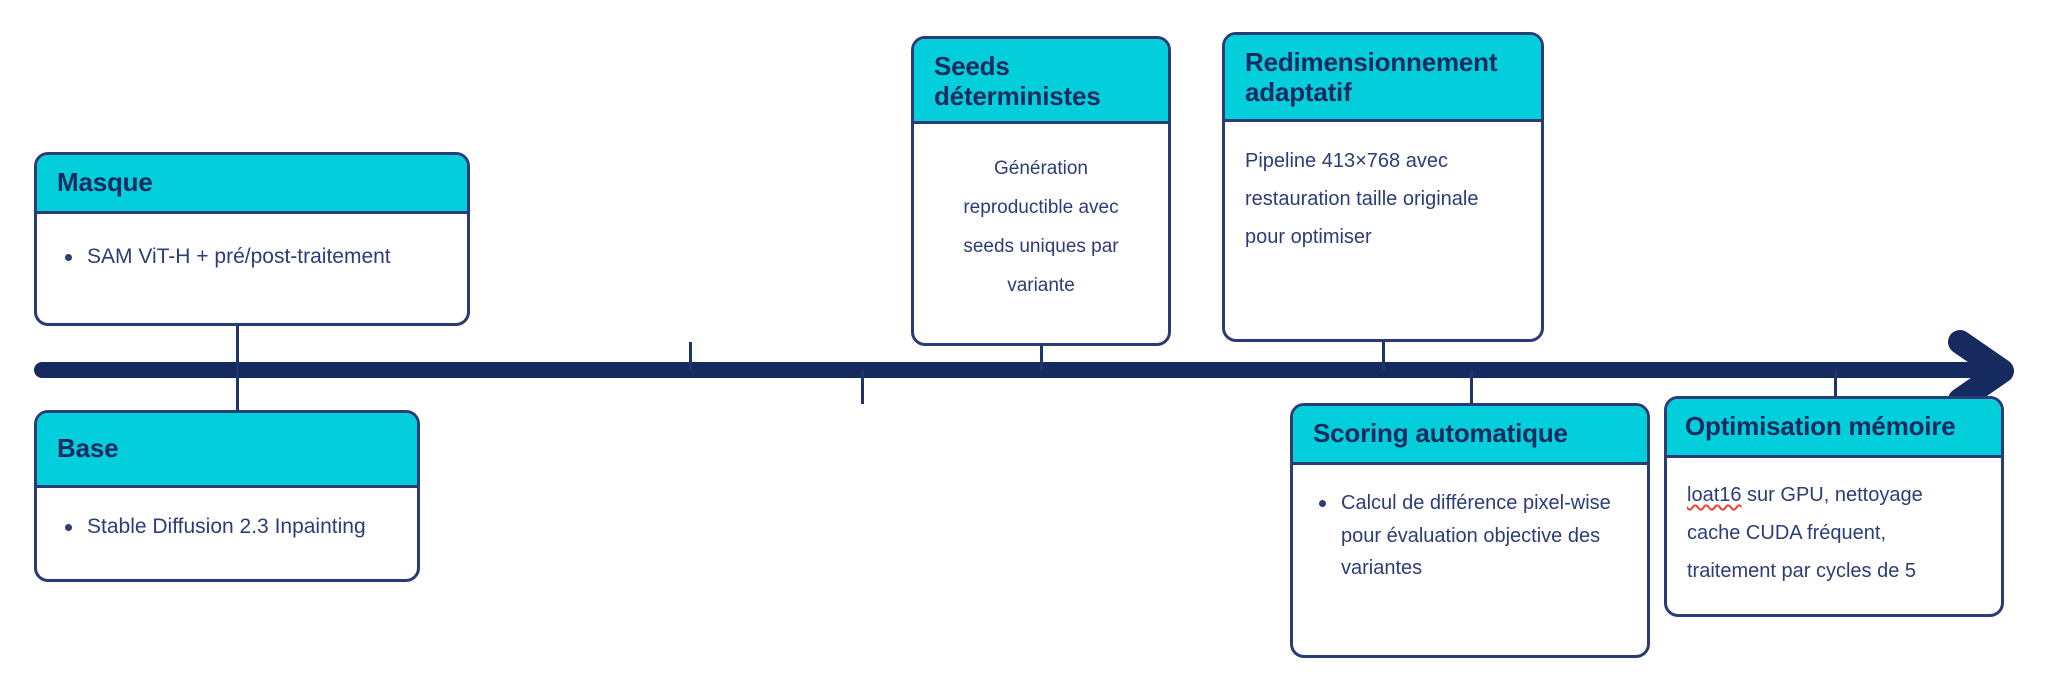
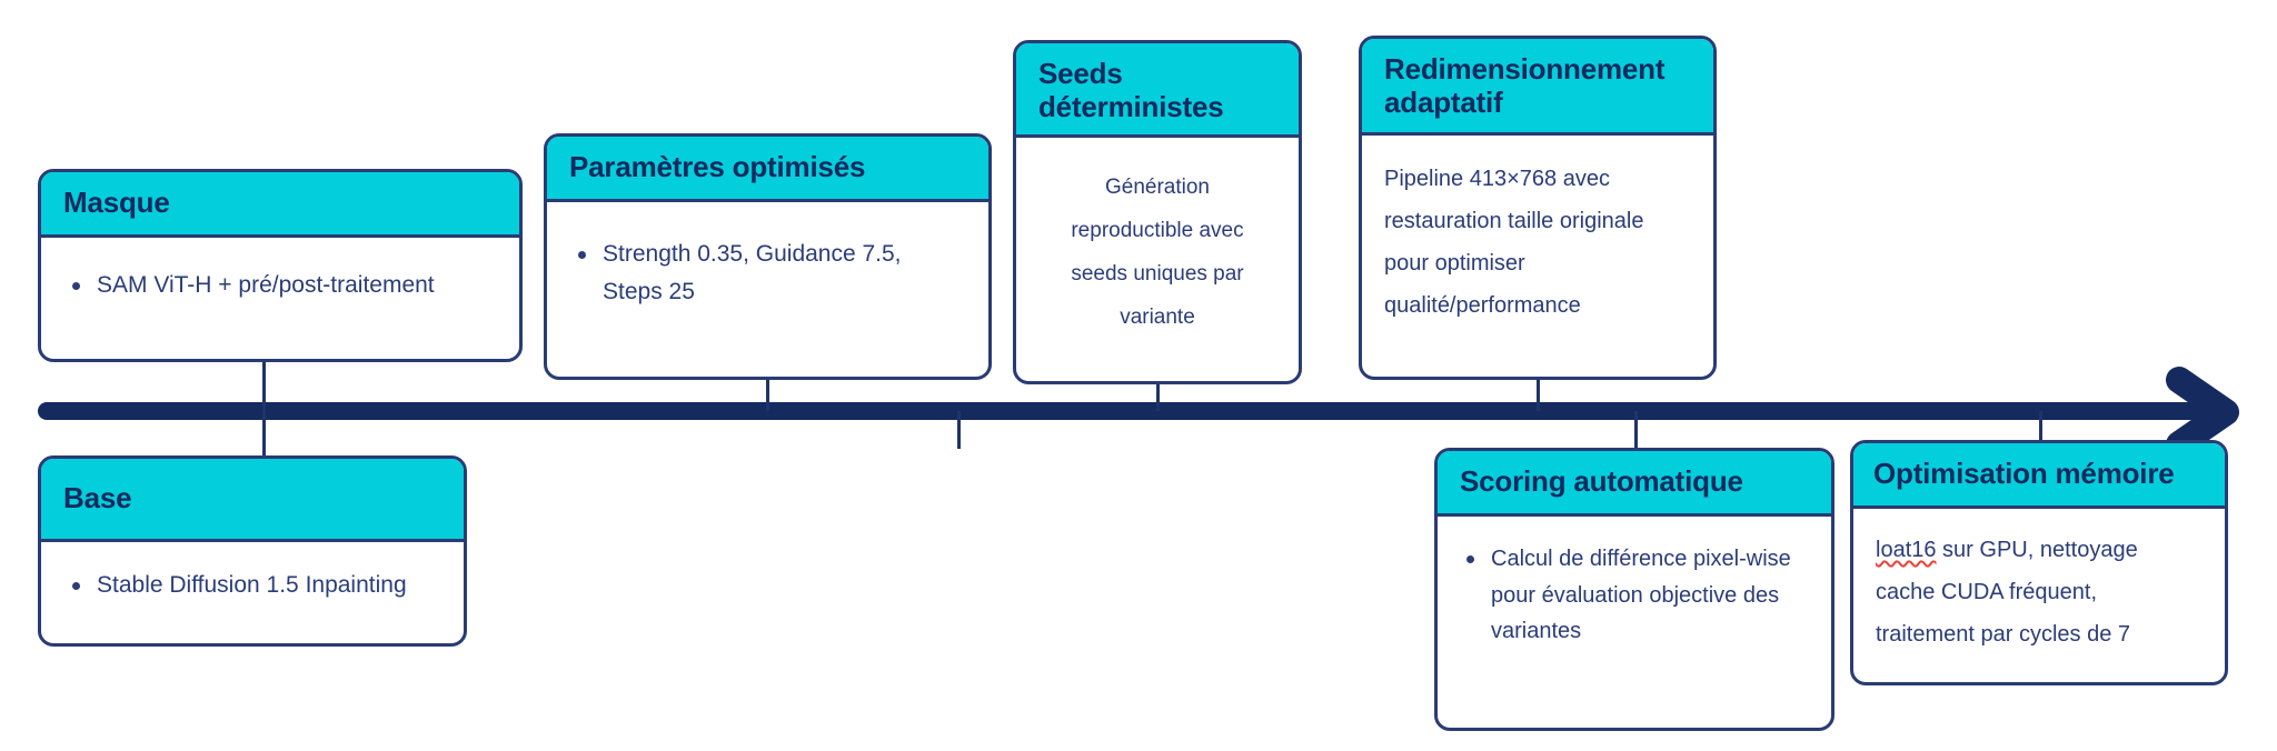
  Masque
  SAM ViT-H + pré/post-traitement
+ Paramètres optimisés
+ Strength 0.35, Guidance 7.5, Steps 25
  Seeds déterministes
  Génération
  reproductible avec
  seeds uniques par
  variante
  Redimensionnement adaptatif
  Pipeline 413×768 avec
  restauration taille originale
  pour optimiser
+ qualité/performance
  Base
- Stable Diffusion 2.3 Inpainting
+ Stable Diffusion 1.5 Inpainting
  Scoring automatique
  Calcul de différence pixel-wise pour évaluation objective des variantes
  Optimisation mémoire
  loat16 sur GPU, nettoyage
  cache CUDA fréquent,
- traitement par cycles de 5
+ traitement par cycles de 7
